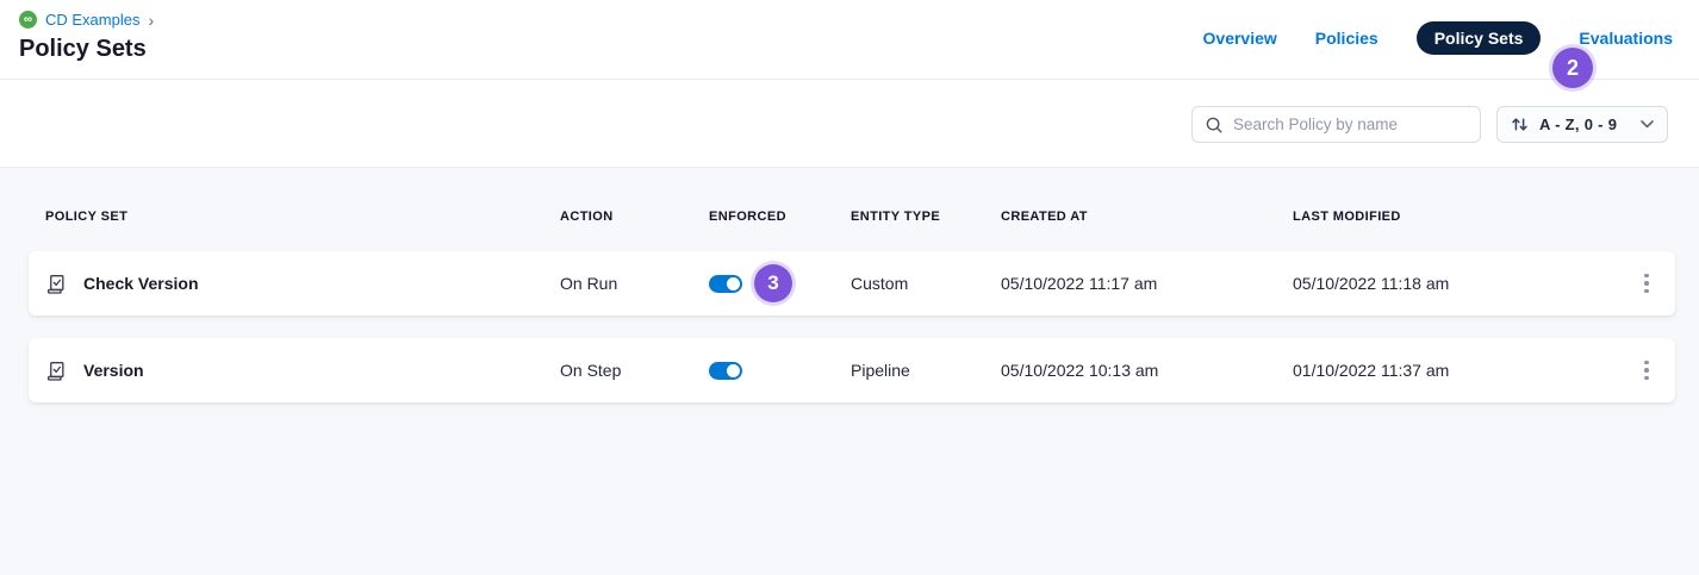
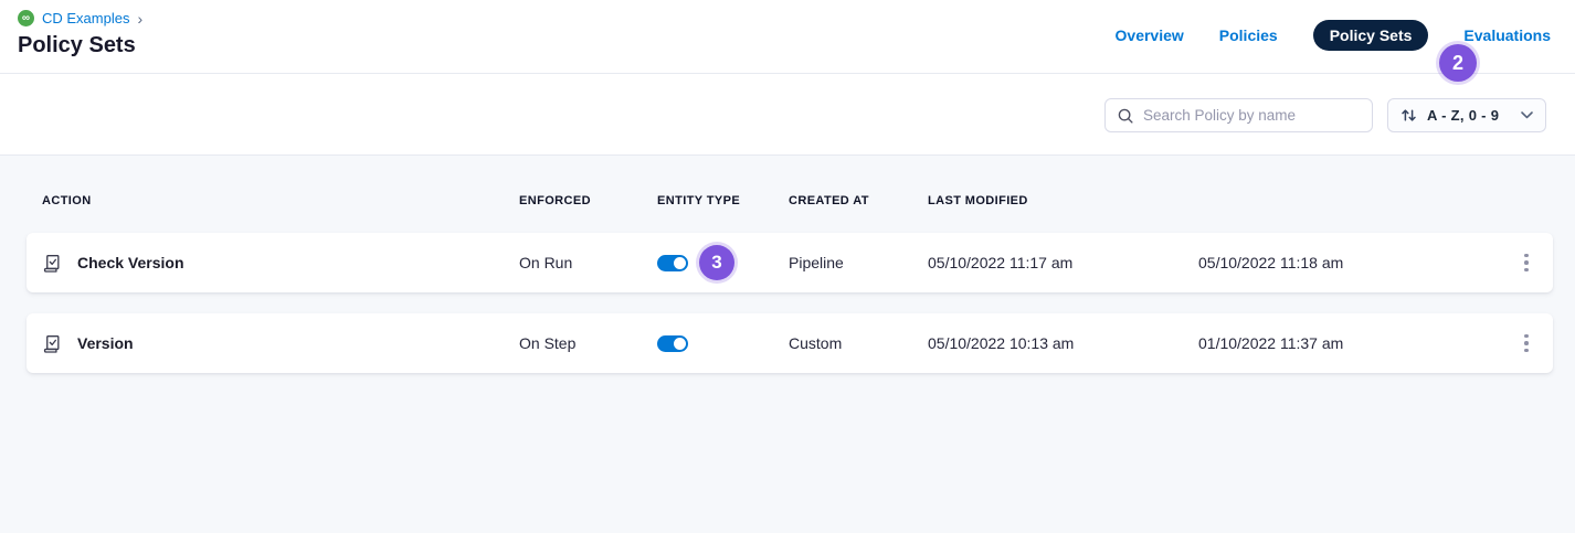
  ∞
  CD Examples
  ›
  Policy Sets
  Overview
  Policies
  Policy Sets
  Evaluations
  2
  Search Policy by name
  A - Z, 0 - 9
- POLICY SET
  ACTION
  ENFORCED
  ENTITY TYPE
  CREATED AT
  LAST MODIFIED
  Check Version
  On Run
  3
- Custom
+ Pipeline
  05/10/2022 11:17 am
  05/10/2022 11:18 am
  Version
  On Step
- Pipeline
+ Custom
  05/10/2022 10:13 am
  01/10/2022 11:37 am
